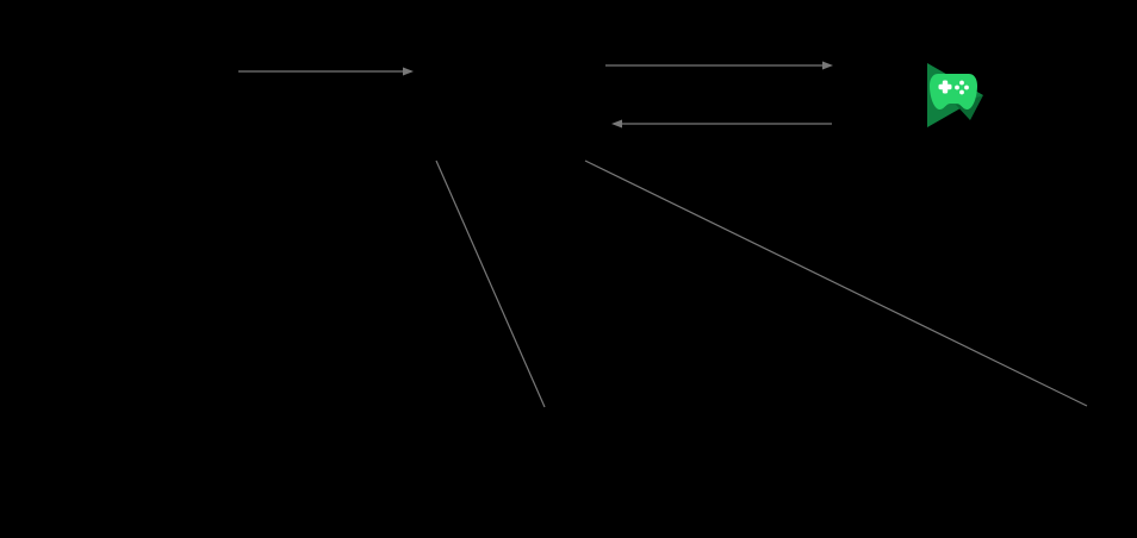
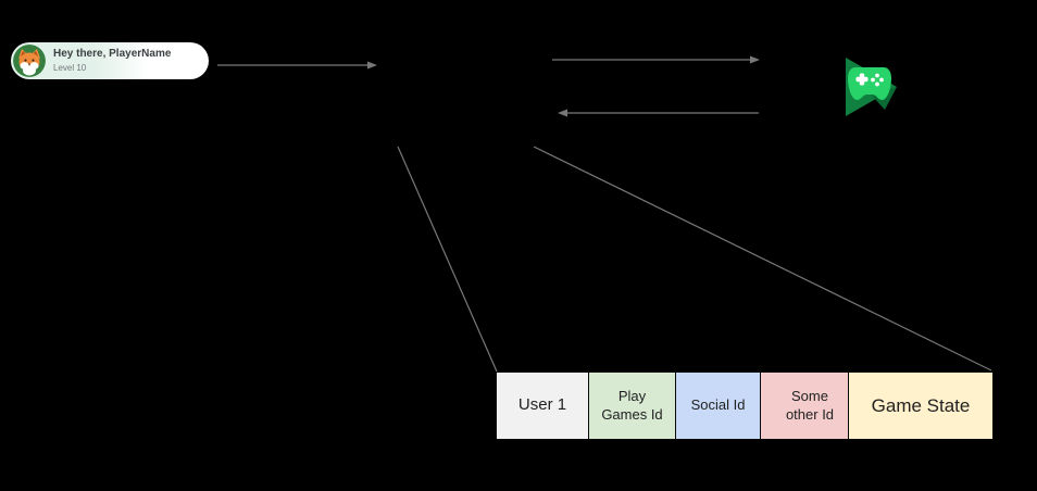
+ Hey there, PlayerName
+ Level 10
+ User 1
+ Play
+ Games Id
+ Social Id
+ Some
+ other Id
+ Game State
